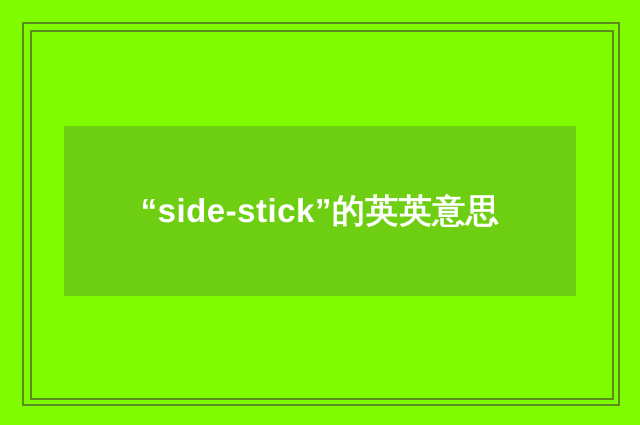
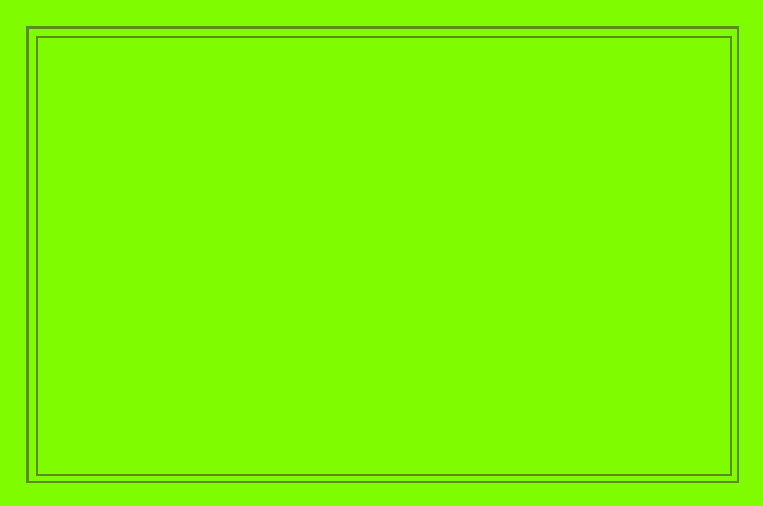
- “side-stick”的英英意思
